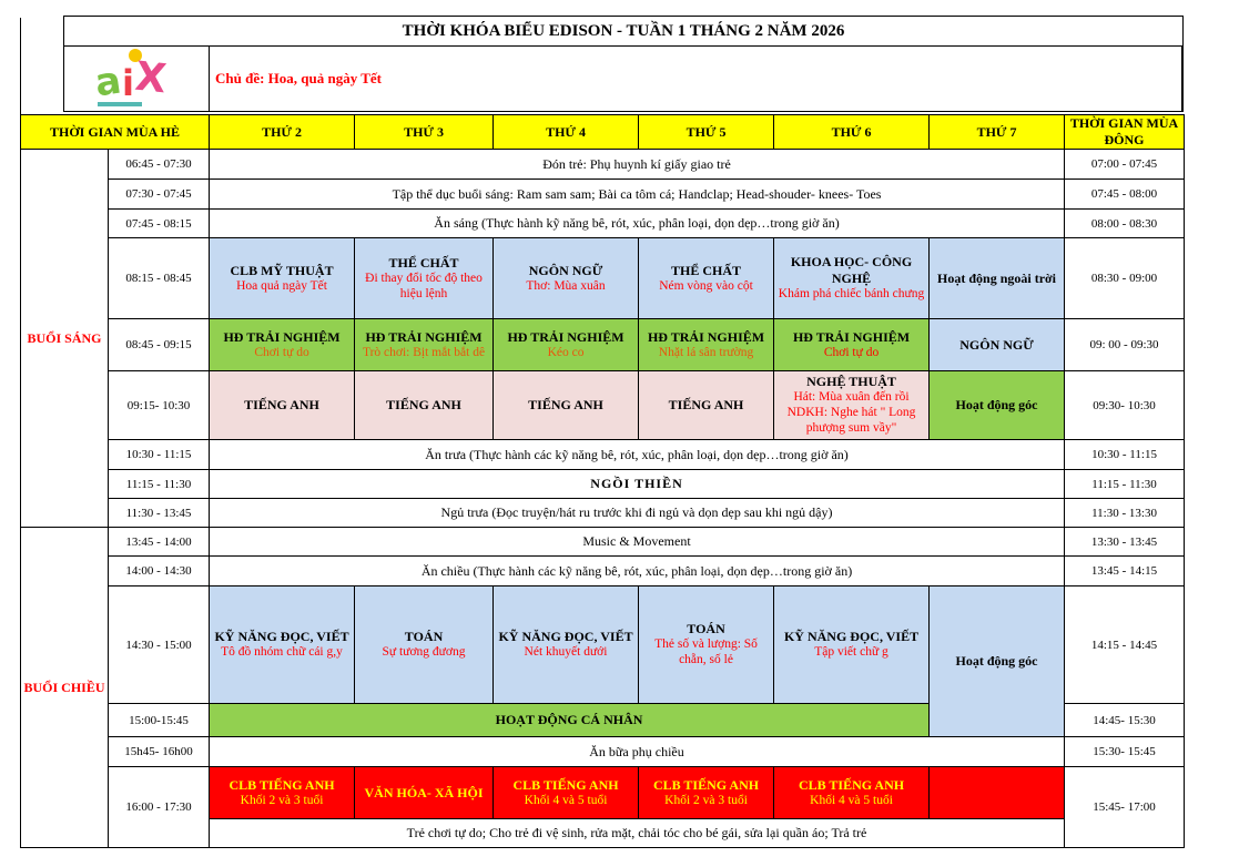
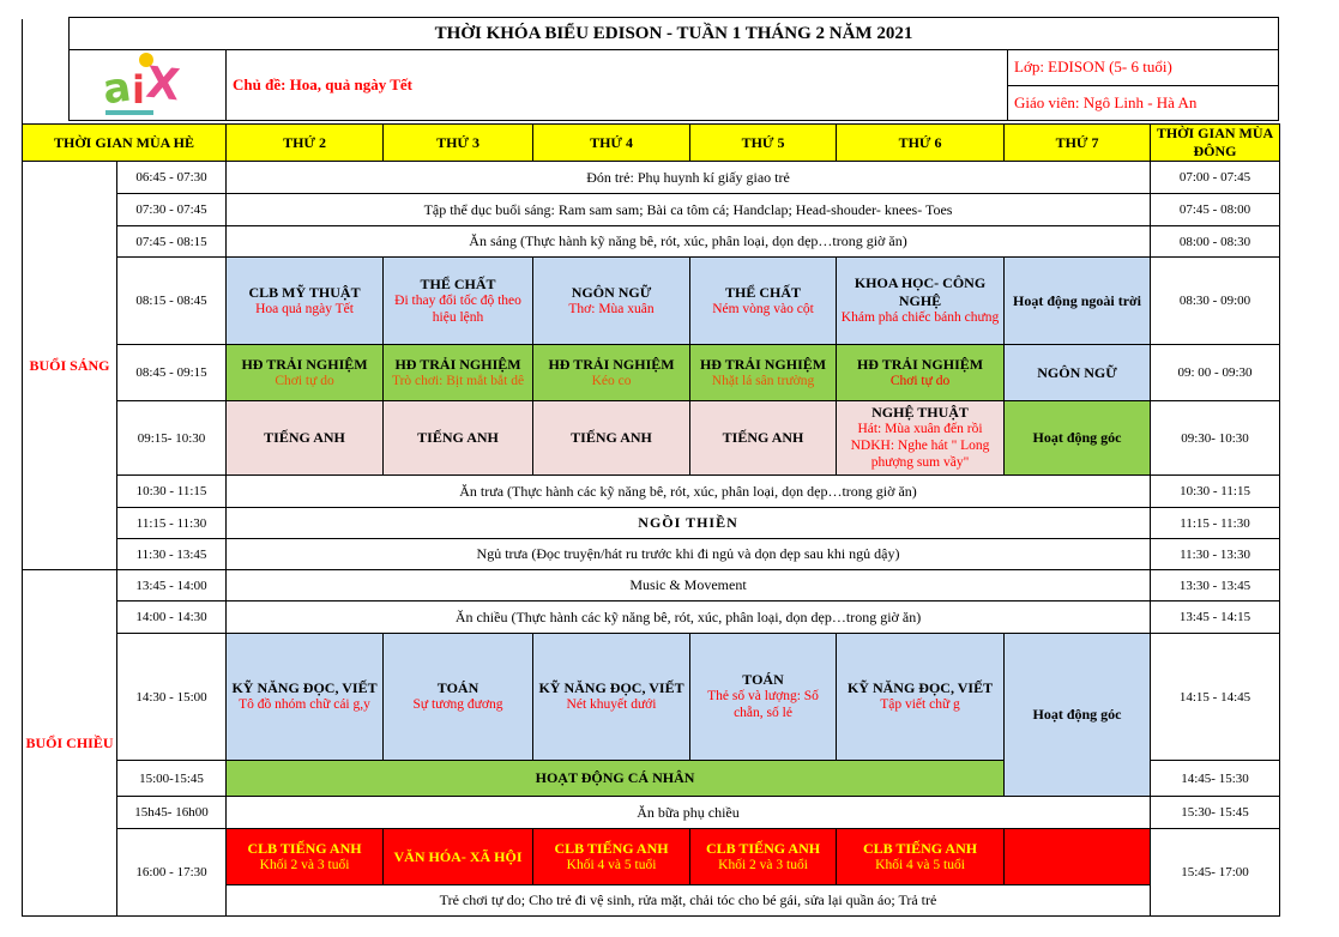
- THỜI KHÓA BIỂU EDISON - TUẦN 1 THÁNG 2 NĂM 2026
+ THỜI KHÓA BIỂU EDISON - TUẦN 1 THÁNG 2 NĂM 2021
  i
  Chủ đề: Hoa, quả ngày Tết
+ Lớp: EDISON (5- 6 tuổi)
+ Giáo viên: Ngô Linh - Hà An
  THỜI GIAN MÙA HÈ	THỨ 2	THỨ 3	THỨ 4	THỨ 5	THỨ 6	THỨ 7	THỜI GIAN MÙA ĐÔNG
  BUỔI SÁNG	06:45 - 07:30	Đón trẻ: Phụ huynh kí giấy giao trẻ	07:00 - 07:45
  07:30 - 07:45	Tập thể dục buổi sáng: Ram sam sam; Bài ca tôm cá; Handclap; Head-shouder- knees- Toes	07:45 - 08:00
  07:45 - 08:15	Ăn sáng (Thực hành kỹ năng bê, rót, xúc, phân loại, dọn dẹp…trong giờ ăn)	08:00 - 08:30
  08:15 - 08:45	CLB MỸ THUẬT Hoa quả ngày Tết	THỂ CHẤT Đi thay đổi tốc độ theo hiệu lệnh	NGÔN NGỮ Thơ: Mùa xuân	THỂ CHẤT Ném vòng vào cột	KHOA HỌC- CÔNG NGHỆ Khám phá chiếc bánh chưng	Hoạt động ngoài trời	08:30 - 09:00
  08:45 - 09:15	HĐ TRẢI NGHIỆM Chơi tự do	HĐ TRẢI NGHIỆM Trò chơi: Bịt mắt bắt dê	HĐ TRẢI NGHIỆM Kéo co	HĐ TRẢI NGHIỆM Nhặt lá sân trường	HĐ TRẢI NGHIỆM Chơi tự do	NGÔN NGỮ	09: 00 - 09:30
  09:15- 10:30	TIẾNG ANH	TIẾNG ANH	TIẾNG ANH	TIẾNG ANH	NGHỆ THUẬT Hát: Mùa xuân đến rồi NDKH: Nghe hát " Long phượng sum vầy"	Hoạt động góc	09:30- 10:30
  10:30 - 11:15	Ăn trưa (Thực hành các kỹ năng bê, rót, xúc, phân loại, dọn dẹp…trong giờ ăn)	10:30 - 11:15
  11:15 - 11:30	NGỒI THIỀN	11:15 - 11:30
  11:30 - 13:45	Ngủ trưa (Đọc truyện/hát ru trước khi đi ngủ và dọn dẹp sau khi ngủ dậy)	11:30 - 13:30
  BUỔI CHIỀU	13:45 - 14:00	Music & Movement	13:30 - 13:45
  14:00 - 14:30	Ăn chiều (Thực hành các kỹ năng bê, rót, xúc, phân loại, dọn dẹp…trong giờ ăn)	13:45 - 14:15
  14:30 - 15:00	KỸ NĂNG ĐỌC, VIẾT Tô đồ nhóm chữ cái g,y	TOÁN Sự tương đương	KỸ NĂNG ĐỌC, VIẾT Nét khuyết dưới	TOÁN Thẻ số và lượng: Số chẵn, số lẻ	KỸ NĂNG ĐỌC, VIẾT Tập viết chữ g	Hoạt động góc	14:15 - 14:45
  15:00-15:45	HOẠT ĐỘNG CÁ NHÂN	14:45- 15:30
  15h45- 16h00	Ăn bữa phụ chiều	15:30- 15:45
  16:00 - 17:30	CLB TIẾNG ANH Khối 2 và 3 tuổi	VĂN HÓA- XÃ HỘI	CLB TIẾNG ANH Khối 4 và 5 tuổi	CLB TIẾNG ANH Khối 2 và 3 tuổi	CLB TIẾNG ANH Khối 4 và 5 tuổi		15:45- 17:00
  Trẻ chơi tự do; Cho trẻ đi vệ sinh, rửa mặt, chải tóc cho bé gái, sửa lại quần áo; Trả trẻ
